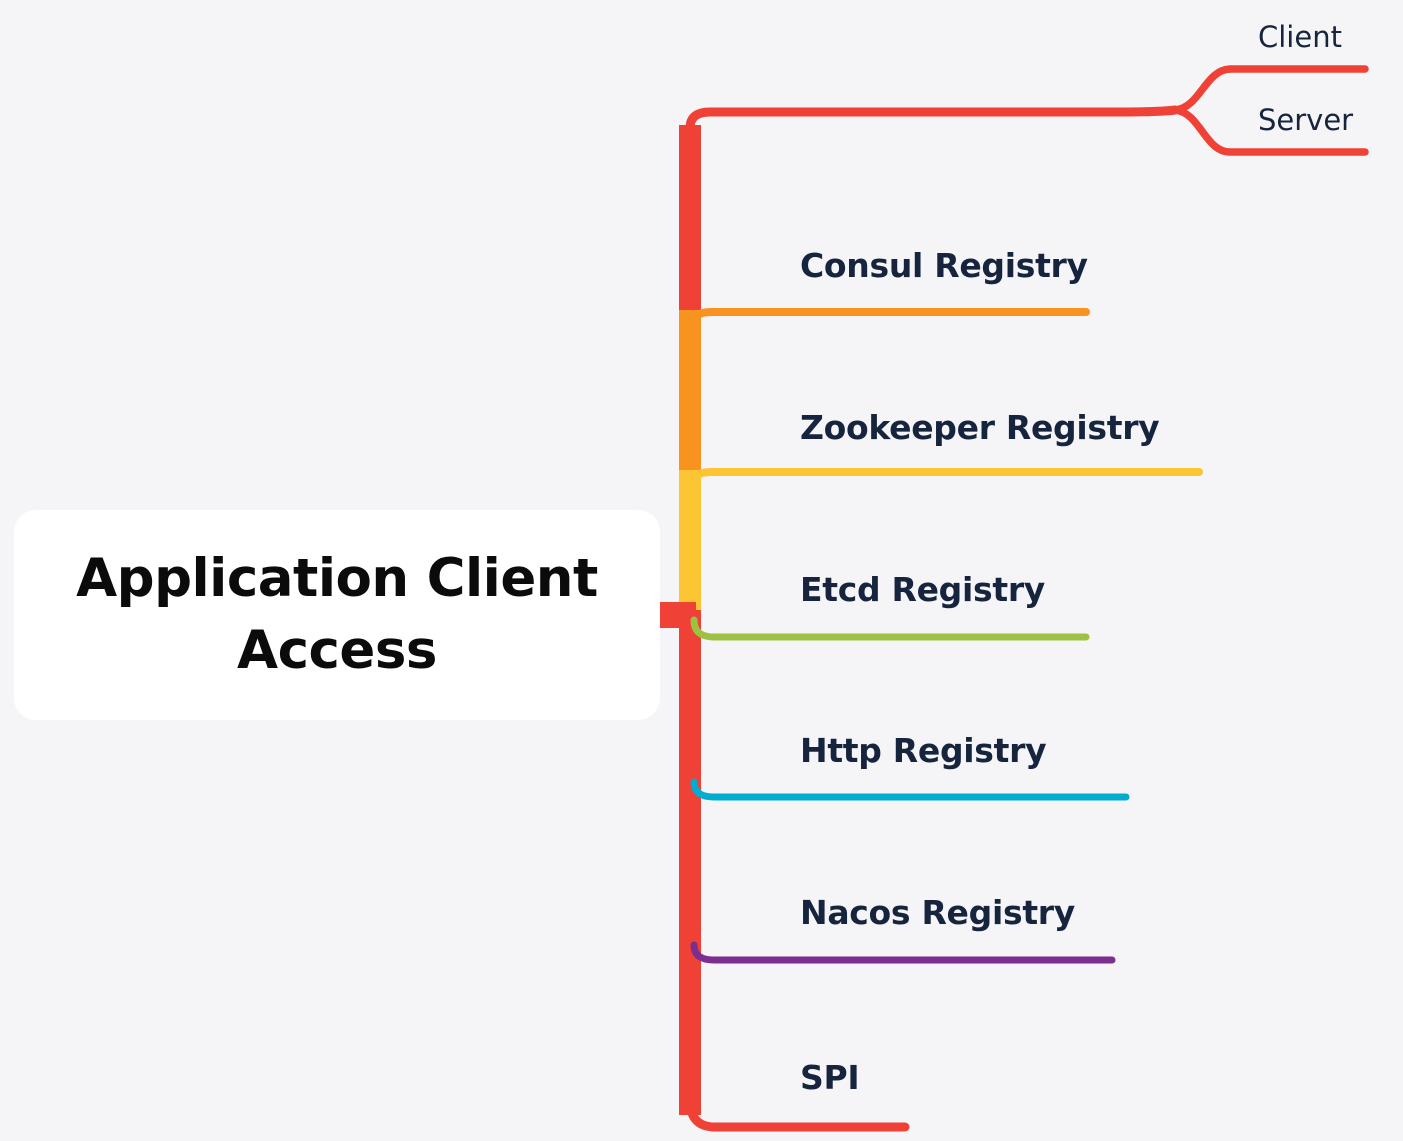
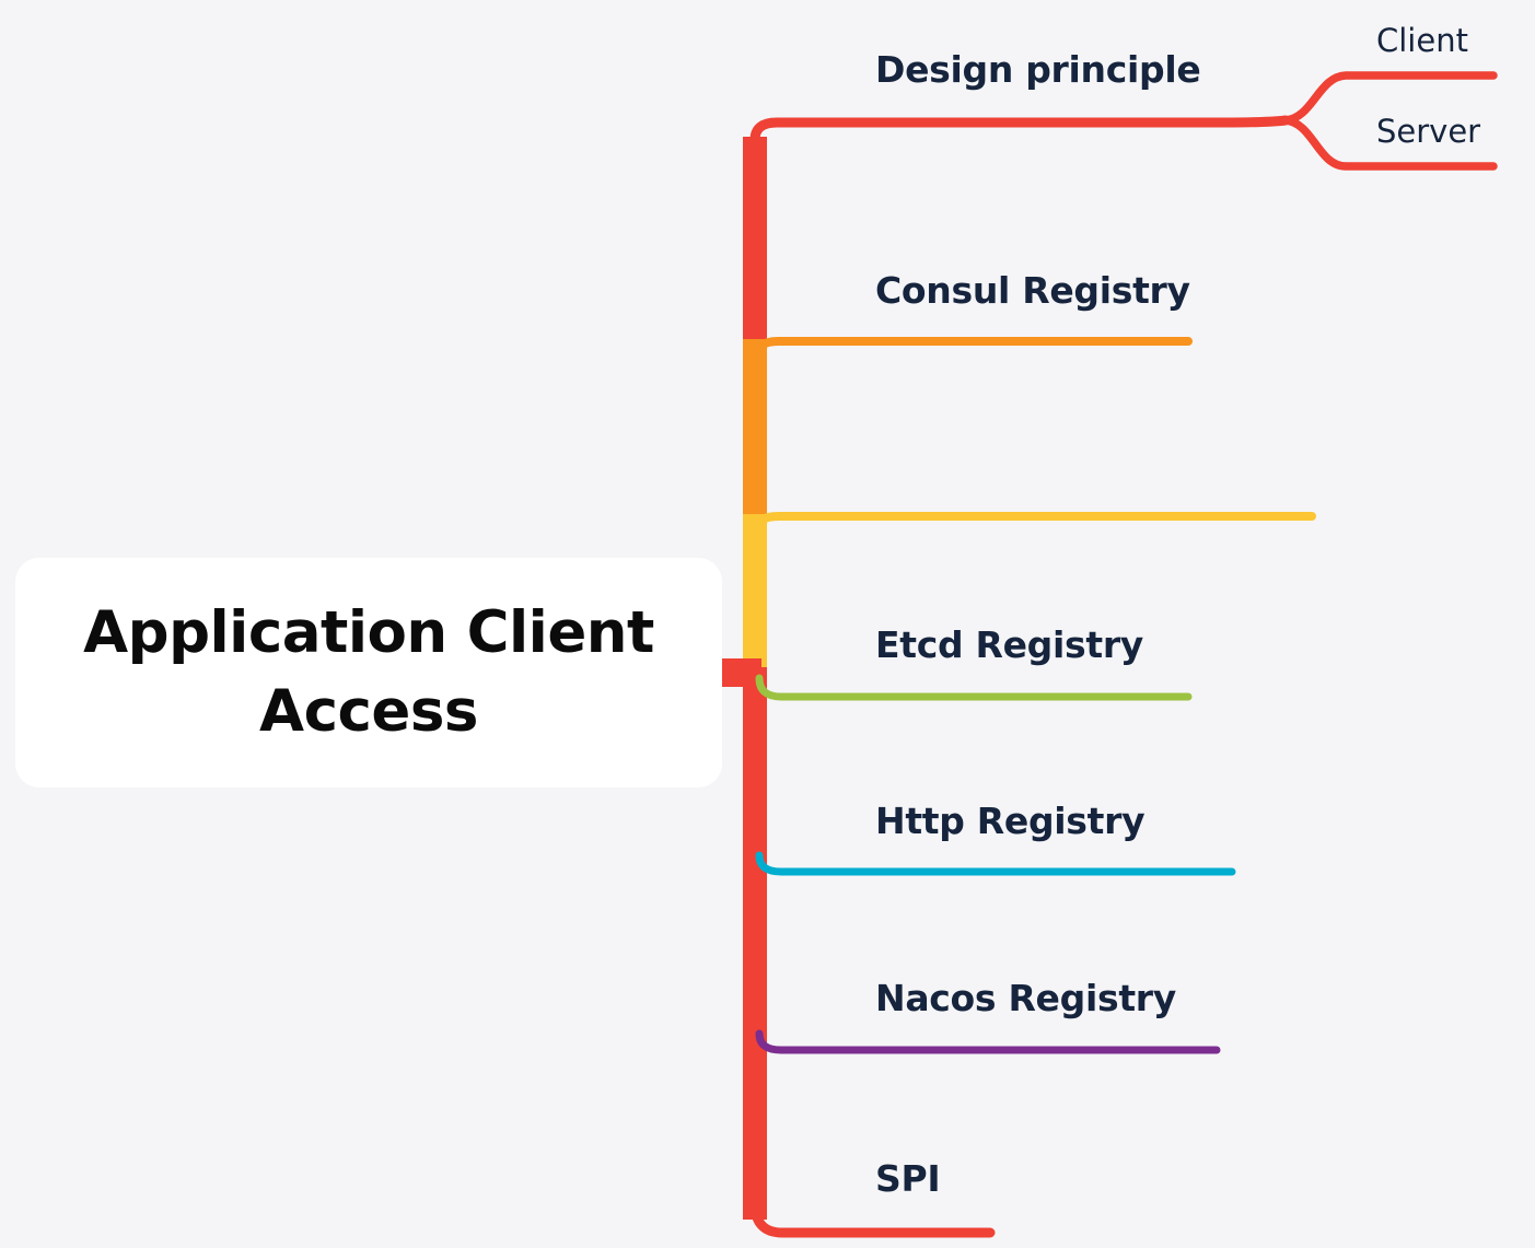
  Application Client Access
+ Design principle
  Client
  Server
  Consul Registry
- Zookeeper Registry
  Etcd Registry
  Http Registry
  Nacos Registry
  SPI
